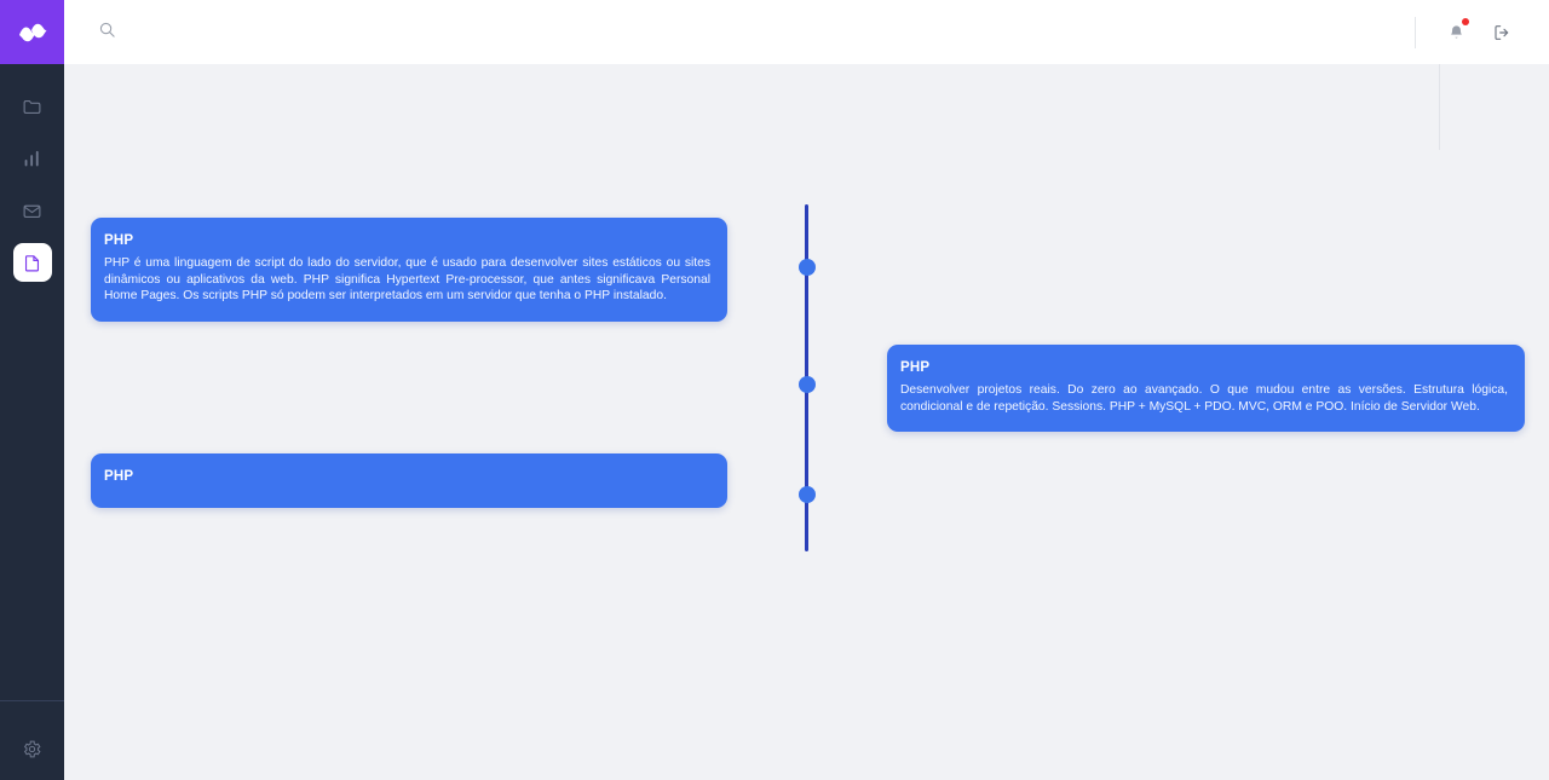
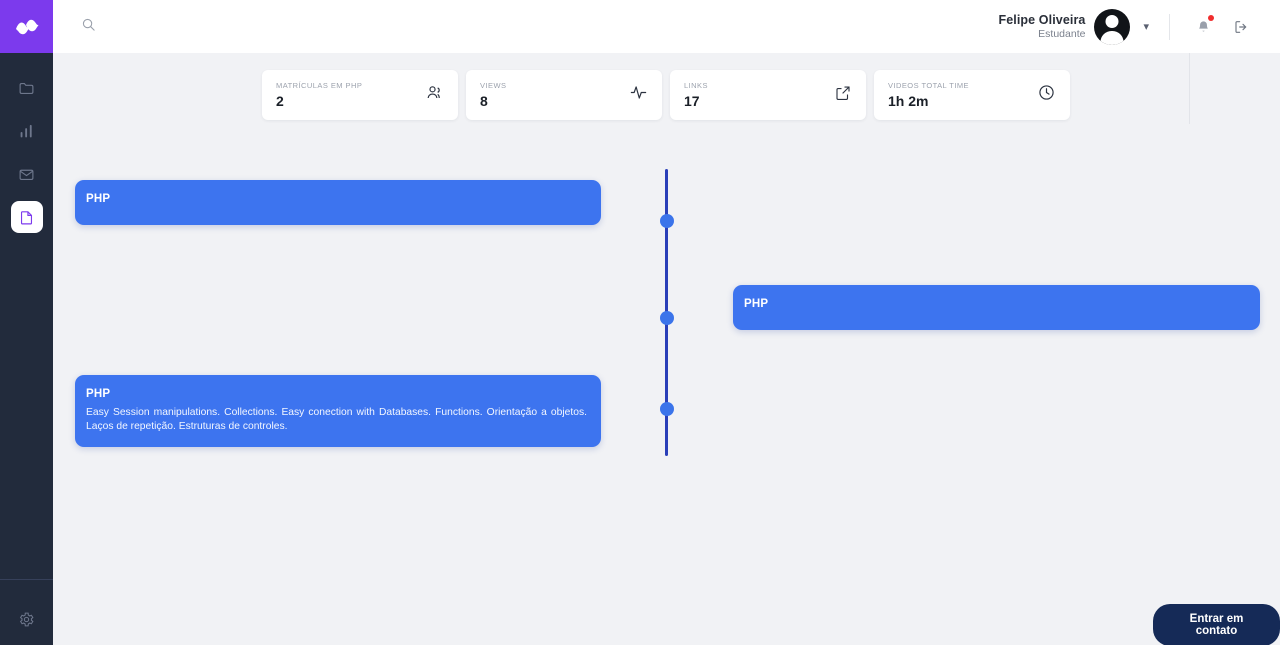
+ Felipe Oliveira
+ Estudante
+ ▾
+ MATRÍCULAS EM PHP
+ 2
+ VIEWS
+ 8
+ LINKS
+ 17
+ VIDEOS TOTAL TIME
+ 1h 2m
  PHP
- PHP é uma linguagem de script do lado do servidor, que é usado para desenvolver sites estáticos ou sites dinâmicos ou aplicativos da web. PHP significa Hypertext Pre-processor, que antes significava Personal Home Pages. Os scripts PHP só podem ser interpretados em um servidor que tenha o PHP instalado.
  PHP
- Desenvolver projetos reais. Do zero ao avançado. O que mudou entre as versões. Estrutura lógica, condicional e de repetição. Sessions. PHP + MySQL + PDO. MVC, ORM e POO. Início de Servidor Web.
  PHP
+ Easy Session manipulations. Collections. Easy conection with Databases. Functions. Orientação a objetos. Laços de repetição. Estruturas de controles.
+ Entrar em contato
